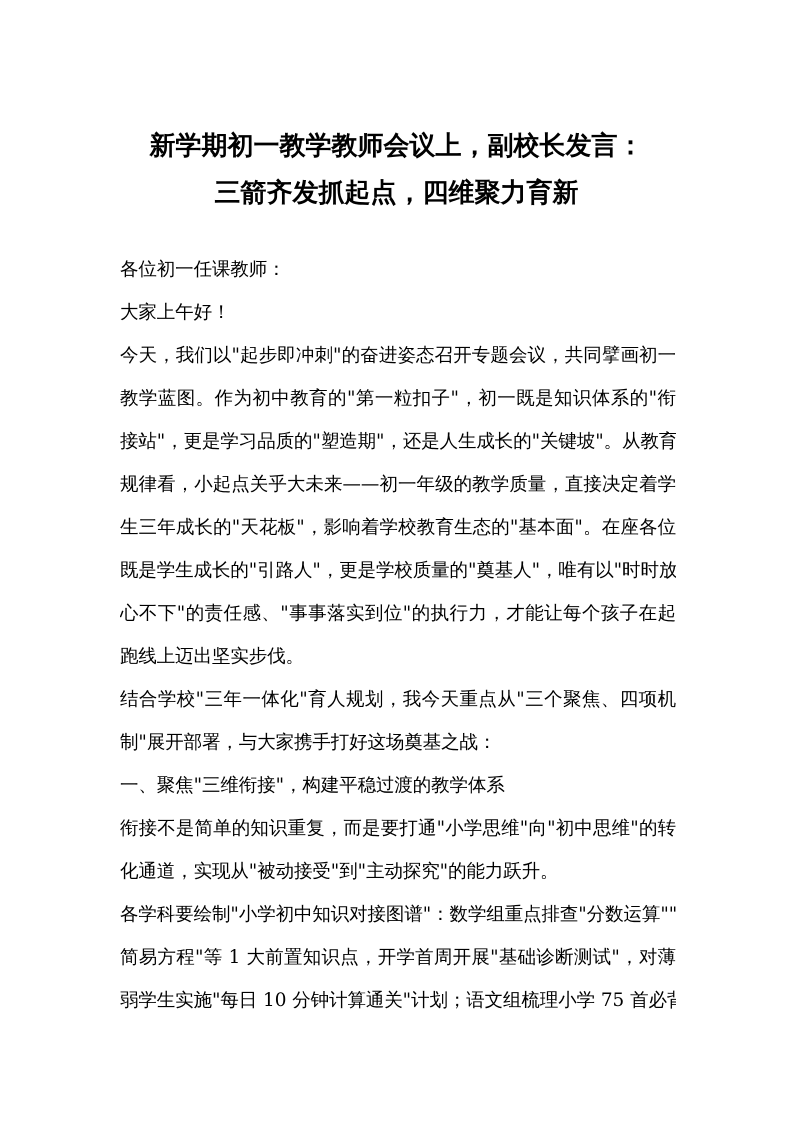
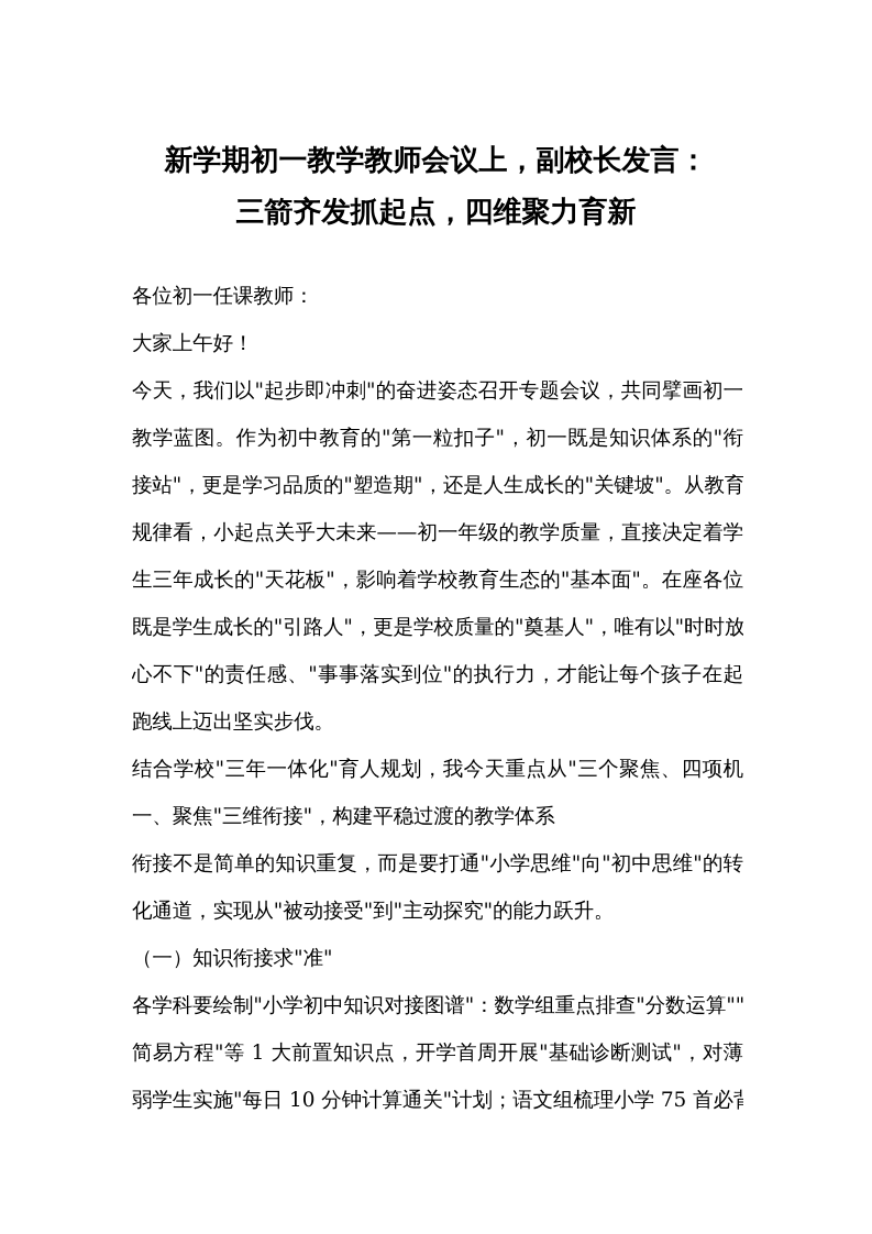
  新学期初一教学教师会议上，副校长发言：
  三箭齐发抓起点，四维聚力育新
  各位初一任课教师：
  大家上午好！
  今天，我们以"起步即冲刺"的奋进姿态召开专题会议，共同擘画初一
  教学蓝图。作为初中教育的"第一粒扣子"，初一既是知识体系的"衔
  接站"，更是学习品质的"塑造期"，还是人生成长的"关键坡"。从教育
  规律看，小起点关乎大未来——初一年级的教学质量，直接决定着学
  生三年成长的"天花板"，影响着学校教育生态的"基本面"。在座各位
  既是学生成长的"引路人"，更是学校质量的"奠基人"，唯有以"时时放
  心不下"的责任感、"事事落实到位"的执行力，才能让每个孩子在起
  跑线上迈出坚实步伐。
  结合学校"三年一体化"育人规划，我今天重点从"三个聚焦、四项机
- 制"展开部署，与大家携手打好这场奠基之战：
  一、聚焦"三维衔接"，构建平稳过渡的教学体系
  衔接不是简单的知识重复，而是要打通"小学思维"向"初中思维"的转
  化通道，实现从"被动接受"到"主动探究"的能力跃升。
+ （一）知识衔接求"准"
  各学科要绘制"小学初中知识对接图谱"：数学组重点排查"分数运算""
  简易方程"等 1 大前置知识点，开学首周开展"基础诊断测试"，对薄
  弱学生实施"每日 10 分钟计算通关"计划；语文组梳理小学 75 首必
